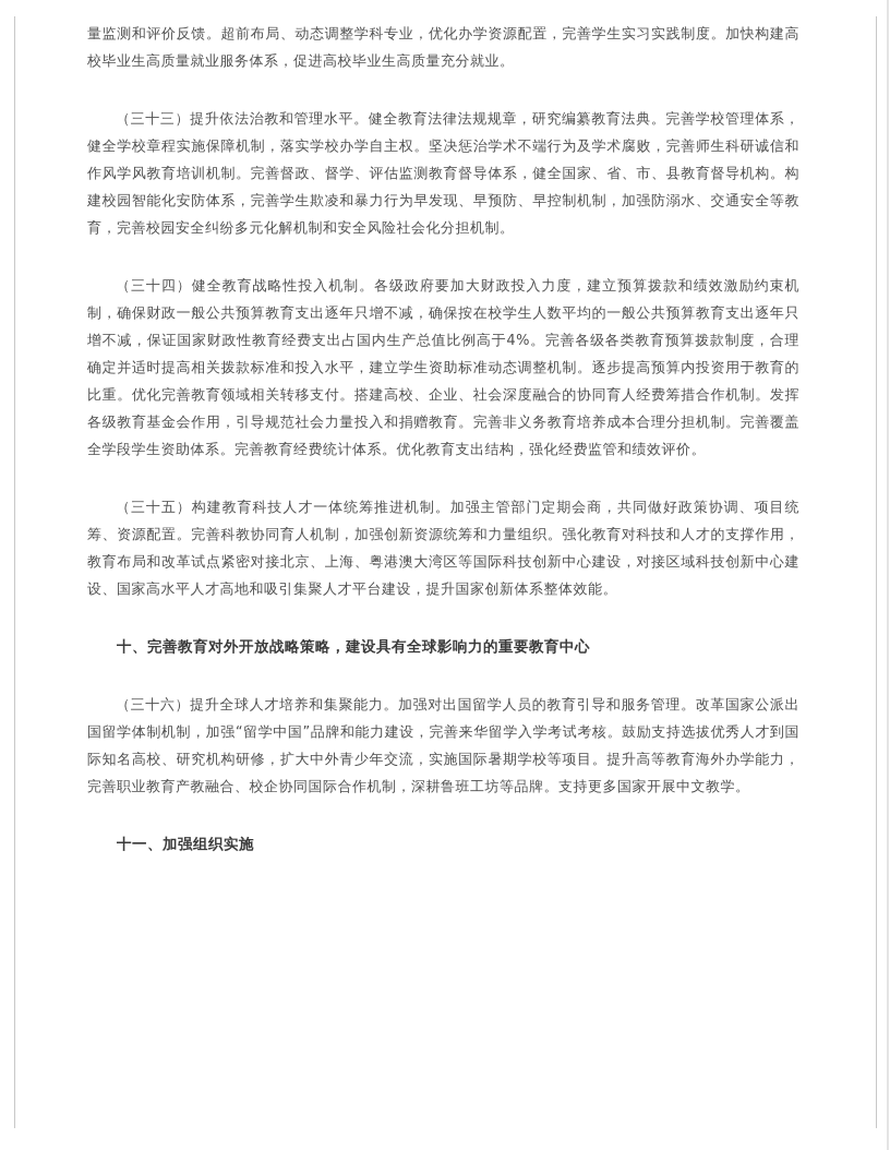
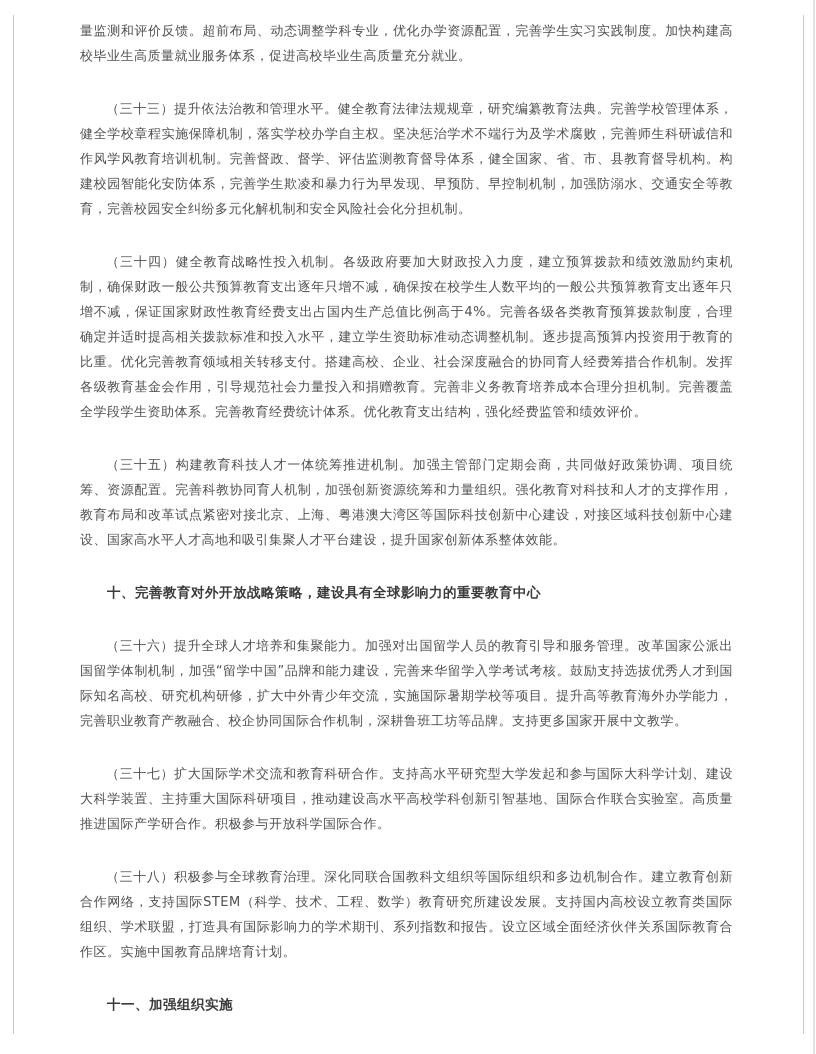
  量监测和评价反馈。超前布局、动态调整学科专业，优化办学资源配置，完善学生实习实践制度。加快构建高校毕业生高质量就业服务体系，促进高校毕业生高质量充分就业。
  （三十三）提升依法治教和管理水平。健全教育法律法规规章，研究编纂教育法典。完善学校管理体系，健全学校章程实施保障机制，落实学校办学自主权。坚决惩治学术不端行为及学术腐败，完善师生科研诚信和作风学风教育培训机制。完善督政、督学、评估监测教育督导体系，健全国家、省、市、县教育督导机构。构建校园智能化安防体系，完善学生欺凌和暴力行为早发现、早预防、早控制机制，加强防溺水、交通安全等教育，完善校园安全纠纷多元化解机制和安全风险社会化分担机制。
  （三十四）健全教育战略性投入机制。各级政府要加大财政投入力度，建立预算拨款和绩效激励约束机制，确保财政一般公共预算教育支出逐年只增不减，确保按在校学生人数平均的一般公共预算教育支出逐年只增不减，保证国家财政性教育经费支出占国内生产总值比例高于4%。完善各级各类教育预算拨款制度，合理确定并适时提高相关拨款标准和投入水平，建立学生资助标准动态调整机制。逐步提高预算内投资用于教育的比重。优化完善教育领域相关转移支付。搭建高校、企业、社会深度融合的协同育人经费筹措合作机制。发挥各级教育基金会作用，引导规范社会力量投入和捐赠教育。完善非义务教育培养成本合理分担机制。完善覆盖全学段学生资助体系。完善教育经费统计体系。优化教育支出结构，强化经费监管和绩效评价。
  （三十五）构建教育科技人才一体统筹推进机制。加强主管部门定期会商，共同做好政策协调、项目统筹、资源配置。完善科教协同育人机制，加强创新资源统筹和力量组织。强化教育对科技和人才的支撑作用，教育布局和改革试点紧密对接北京、上海、粤港澳大湾区等国际科技创新中心建设，对接区域科技创新中心建设、国家高水平人才高地和吸引集聚人才平台建设，提升国家创新体系整体效能。
  十、完善教育对外开放战略策略，建设具有全球影响力的重要教育中心
  （三十六）提升全球人才培养和集聚能力。加强对出国留学人员的教育引导和服务管理。改革国家公派出国留学体制机制，加强“留学中国”品牌和能力建设，完善来华留学入学考试考核。鼓励支持选拔优秀人才到国际知名高校、研究机构研修，扩大中外青少年交流，实施国际暑期学校等项目。提升高等教育海外办学能力，完善职业教育产教融合、校企协同国际合作机制，深耕鲁班工坊等品牌。支持更多国家开展中文教学。
+ （三十七）扩大国际学术交流和教育科研合作。支持高水平研究型大学发起和参与国际大科学计划、建设大科学装置、主持重大国际科研项目，推动建设高水平高校学科创新引智基地、国际合作联合实验室。高质量推进国际产学研合作。积极参与开放科学国际合作。
+ （三十八）积极参与全球教育治理。深化同联合国教科文组织等国际组织和多边机制合作。建立教育创新合作网络，支持国际STEM（科学、技术、工程、数学）教育研究所建设发展。支持国内高校设立教育类国际组织、学术联盟，打造具有国际影响力的学术期刊、系列指数和报告。设立区域全面经济伙伴关系国际教育合作区。实施中国教育品牌培育计划。
  十一、加强组织实施
